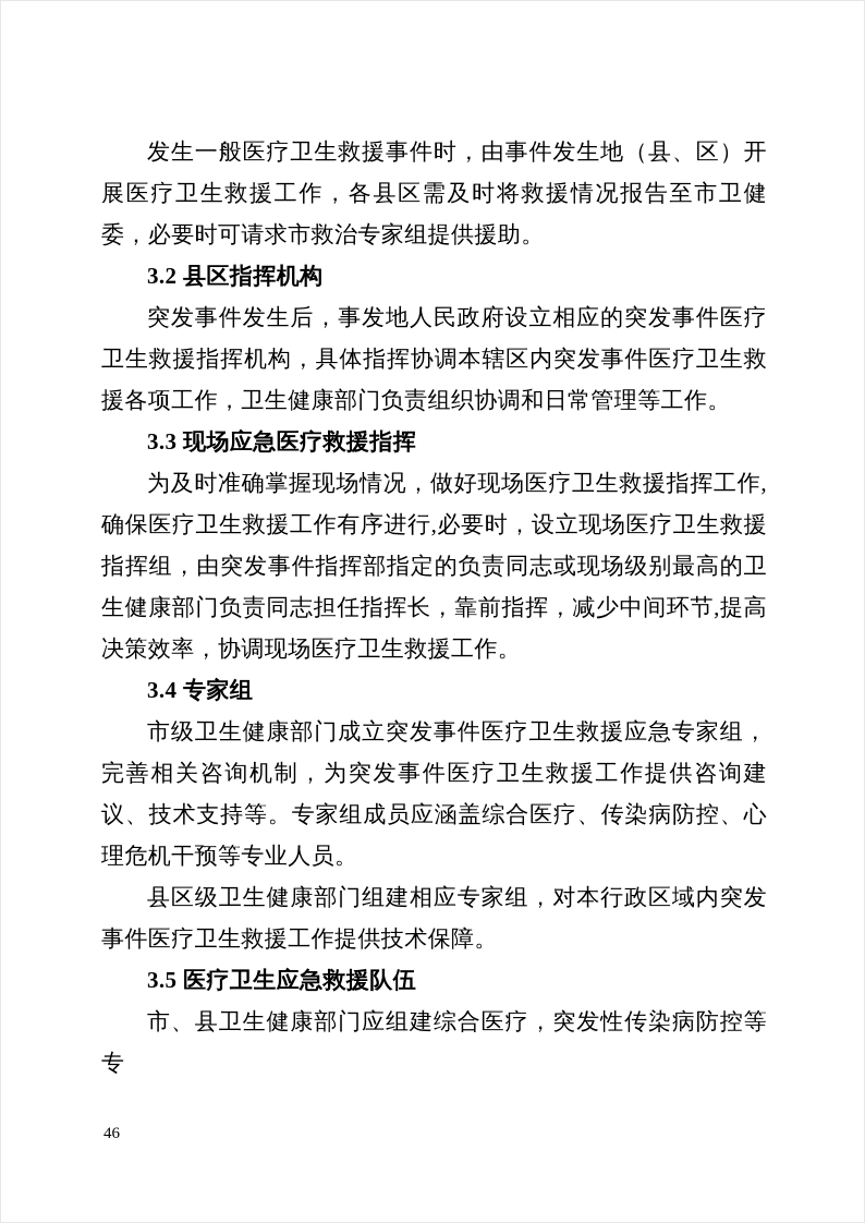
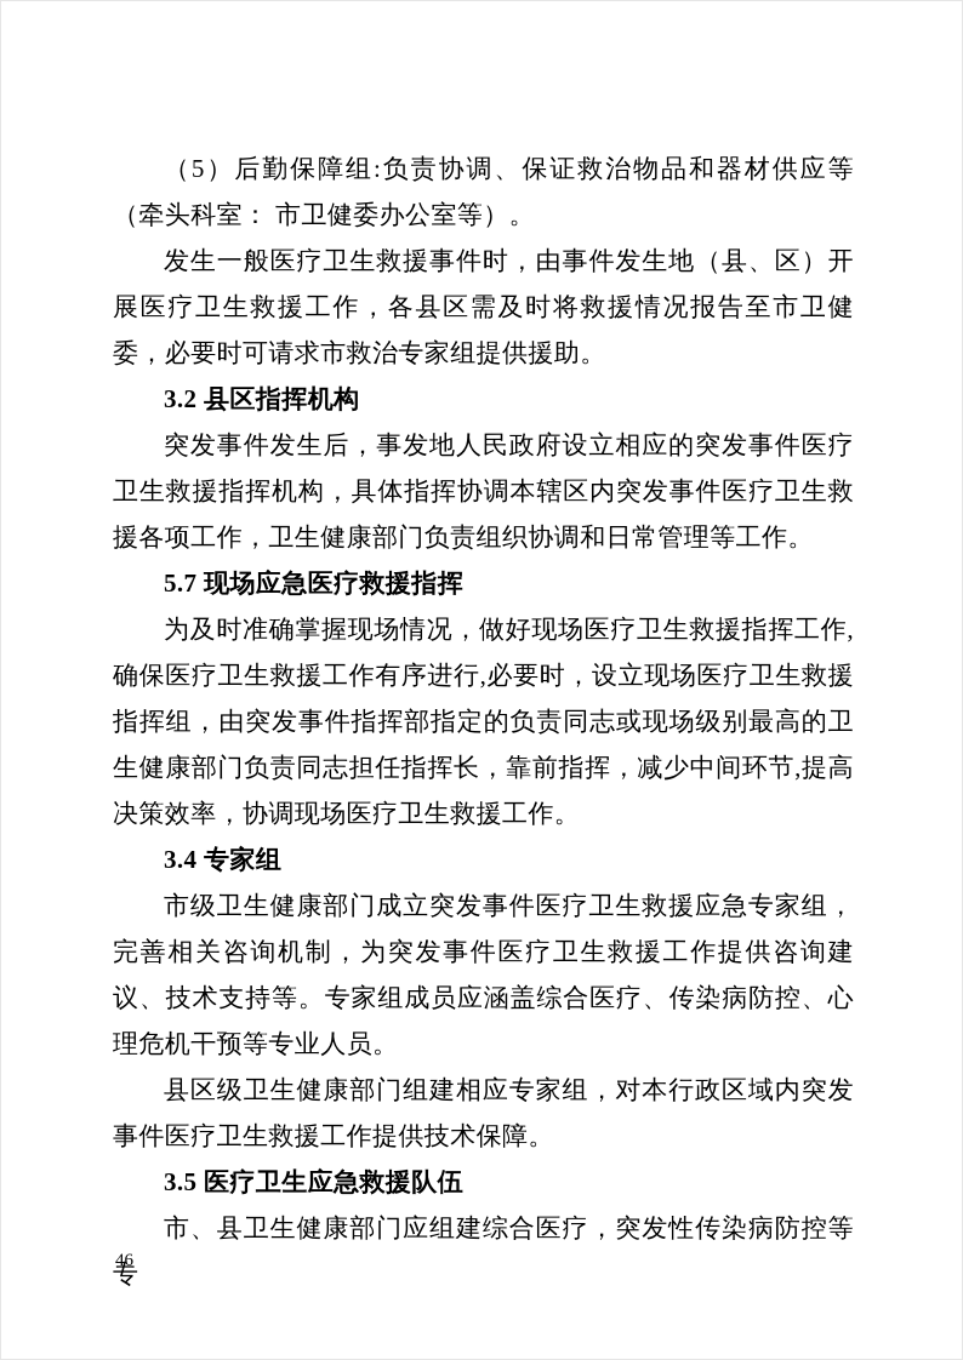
+ （5）后勤保障组:负责协调、保证救治物品和器材供应等（牵头科室： 市卫健委办公室等）。
  发生一般医疗卫生救援事件时，由事件发生地（县、区）开展医疗卫生救援工作，各县区需及时将救援情况报告至市卫健委，必要时可请求市救治专家组提供援助。
  3.2 县区指挥机构
  突发事件发生后，事发地人民政府设立相应的突发事件医疗卫生救援指挥机构，具体指挥协调本辖区内突发事件医疗卫生救援各项工作，卫生健康部门负责组织协调和日常管理等工作。
- 3.3 现场应急医疗救援指挥
+ 5.7 现场应急医疗救援指挥
  为及时准确掌握现场情况，做好现场医疗卫生救援指挥工作,确保医疗卫生救援工作有序进行,必要时，设立现场医疗卫生救援指挥组，由突发事件指挥部指定的负责同志或现场级别最高的卫生健康部门负责同志担任指挥长，靠前指挥，减少中间环节,提高决策效率，协调现场医疗卫生救援工作。
  3.4 专家组
  市级卫生健康部门成立突发事件医疗卫生救援应急专家组，完善相关咨询机制，为突发事件医疗卫生救援工作提供咨询建议、技术支持等。专家组成员应涵盖综合医疗、传染病防控、心理危机干预等专业人员。
  县区级卫生健康部门组建相应专家组，对本行政区域内突发事件医疗卫生救援工作提供技术保障。
  3.5 医疗卫生应急救援队伍
  市、县卫生健康部门应组建综合医疗，突发性传染病防控等专
  46
